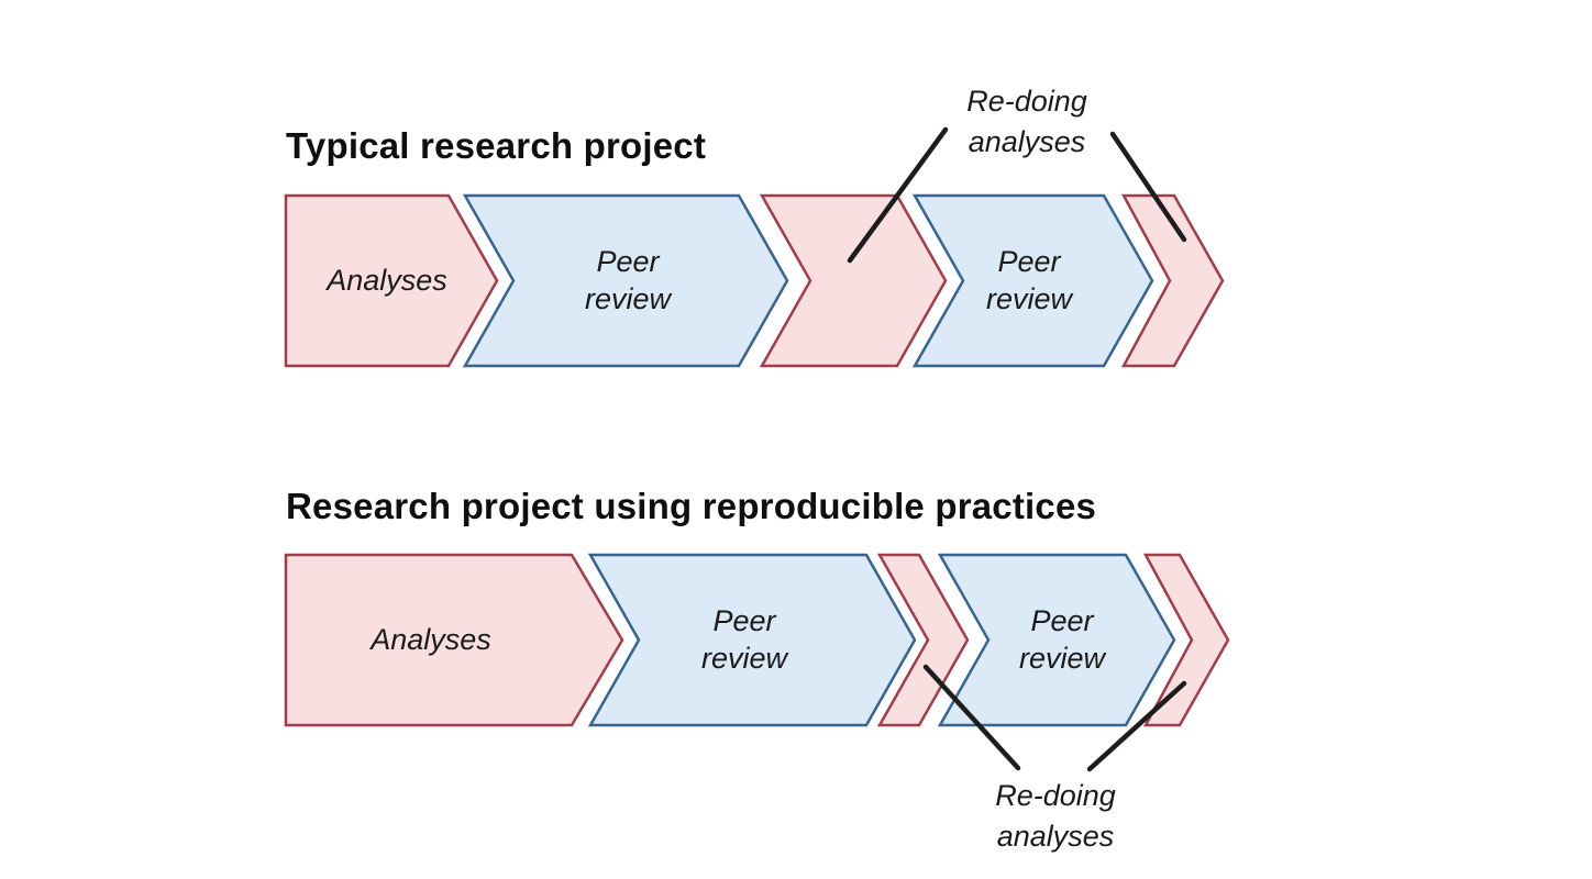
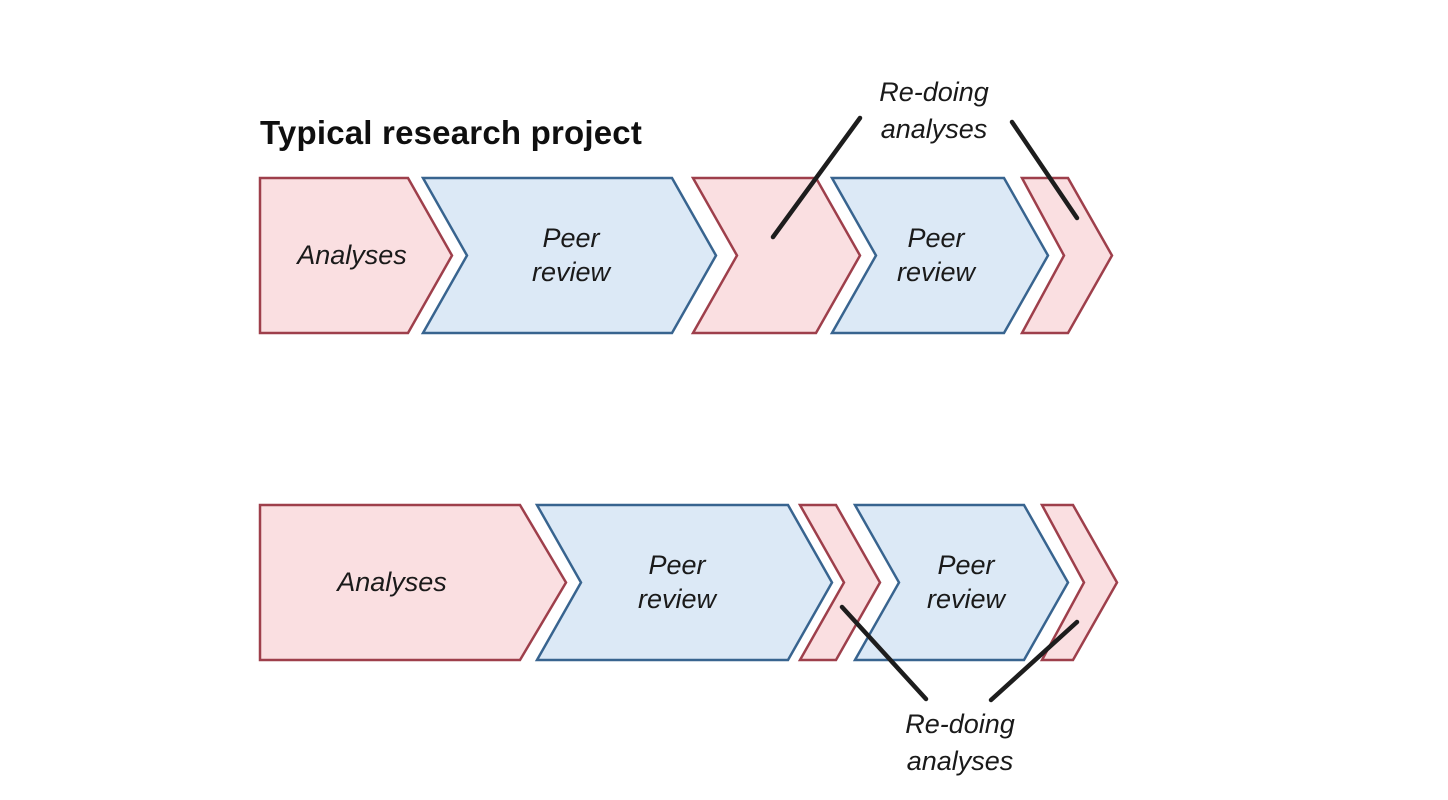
  Typical research project
- Research project using reproducible practices
  Analyses
  Peer
  review
  Peer
  review
  Re-doing
  analyses
  Analyses
  Peer
  review
  Peer
  review
  Re-doing
  analyses
